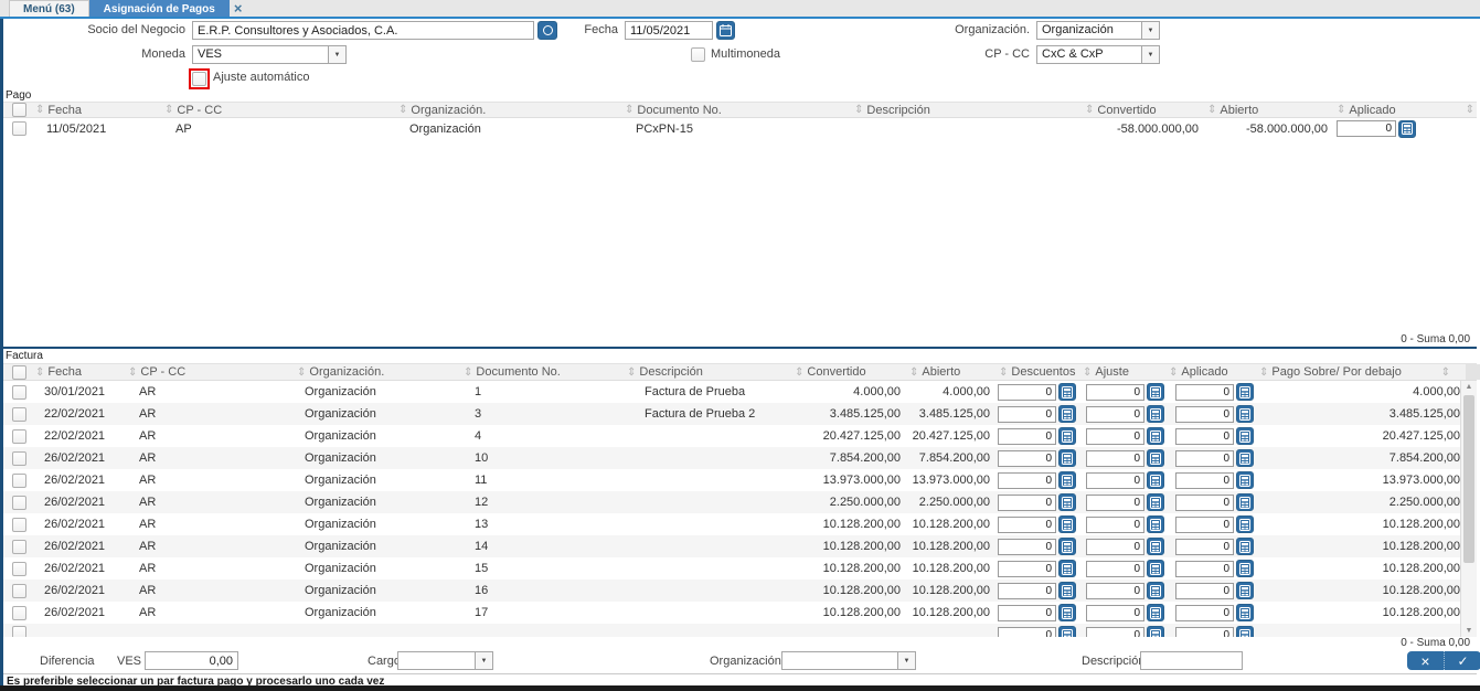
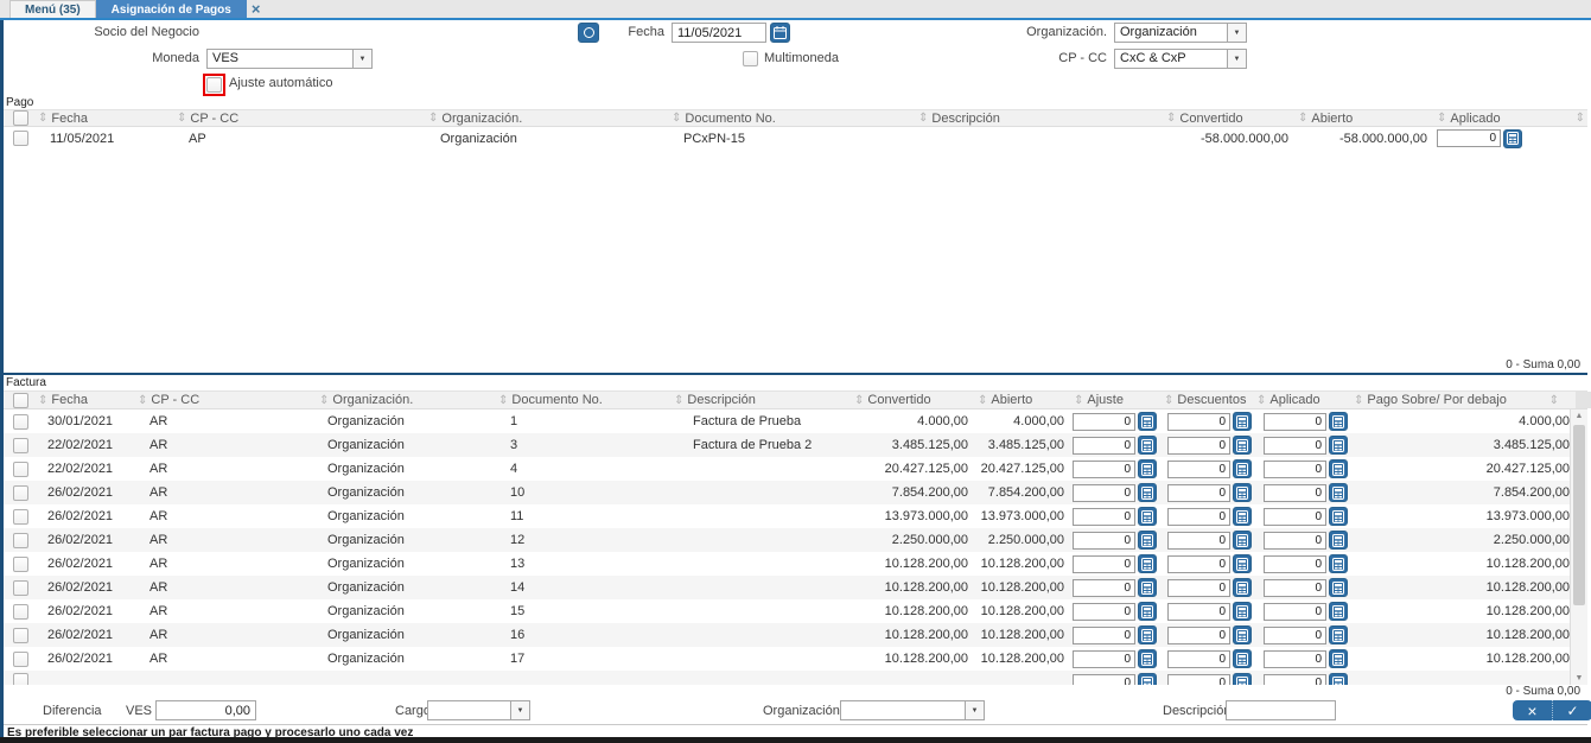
- Menú (63)
+ Menú (35)
  Asignación de Pagos
  ×
  Socio del Negocio
- E.R.P. Consultores y Asociados, C.A.
  Fecha
  11/05/2021
  Organización.
  Organización
  Moneda
  VES
  Multimoneda
  CP - CC
  CxC & CxP
  Ajuste automático
  Pago
  ⇕
  Fecha
  ⇕
  CP - CC
  ⇕
  Organización.
  ⇕
  Documento No.
  ⇕
  Descripción
  ⇕
  Convertido
  ⇕
  Abierto
  ⇕
  Aplicado
  ⇕
  11/05/2021
  AP
  Organización
  PCxPN-15
  -58.000.000,00
  -58.000.000,00
  0
  0 - Suma 0,00
  Factura
  ⇕
  Fecha
  ⇕
  CP - CC
  ⇕
  Organización.
  ⇕
  Documento No.
  ⇕
  Descripción
  ⇕
  Convertido
  ⇕
  Abierto
  ⇕
- Descuentos
+ Ajuste
  ⇕
- Ajuste
+ Descuentos
  ⇕
  Aplicado
  ⇕
  Pago Sobre/ Por debajo
  ⇕
  30/01/2021
  AR
  Organización
  1
  Factura de Prueba
  4.000,00
  4.000,00
  0
  0
  0
  4.000,00
  22/02/2021
  AR
  Organización
  3
  Factura de Prueba 2
  3.485.125,00
  3.485.125,00
  0
  0
  0
  3.485.125,00
  22/02/2021
  AR
  Organización
  4
  20.427.125,00
  20.427.125,00
  0
  0
  0
  20.427.125,00
  26/02/2021
  AR
  Organización
  10
  7.854.200,00
  7.854.200,00
  0
  0
  0
  7.854.200,00
  26/02/2021
  AR
  Organización
  11
  13.973.000,00
  13.973.000,00
  0
  0
  0
  13.973.000,00
  26/02/2021
  AR
  Organización
  12
  2.250.000,00
  2.250.000,00
  0
  0
  0
  2.250.000,00
  26/02/2021
  AR
  Organización
  13
  10.128.200,00
  10.128.200,00
  0
  0
  0
  10.128.200,00
  26/02/2021
  AR
  Organización
  14
  10.128.200,00
  10.128.200,00
  0
  0
  0
  10.128.200,00
  26/02/2021
  AR
  Organización
  15
  10.128.200,00
  10.128.200,00
  0
  0
  0
  10.128.200,00
  26/02/2021
  AR
  Organización
  16
  10.128.200,00
  10.128.200,00
  0
  0
  0
  10.128.200,00
  26/02/2021
  AR
  Organización
  17
  10.128.200,00
  10.128.200,00
  0
  0
  0
  10.128.200,00
  0
  0
  0
  0 - Suma 0,00
  Diferencia
  VES
  0,00
  Carg
  Organización
  Descripció
  ×
  ✓
  Es preferible seleccionar un par factura pago y procesarlo uno cada vez
